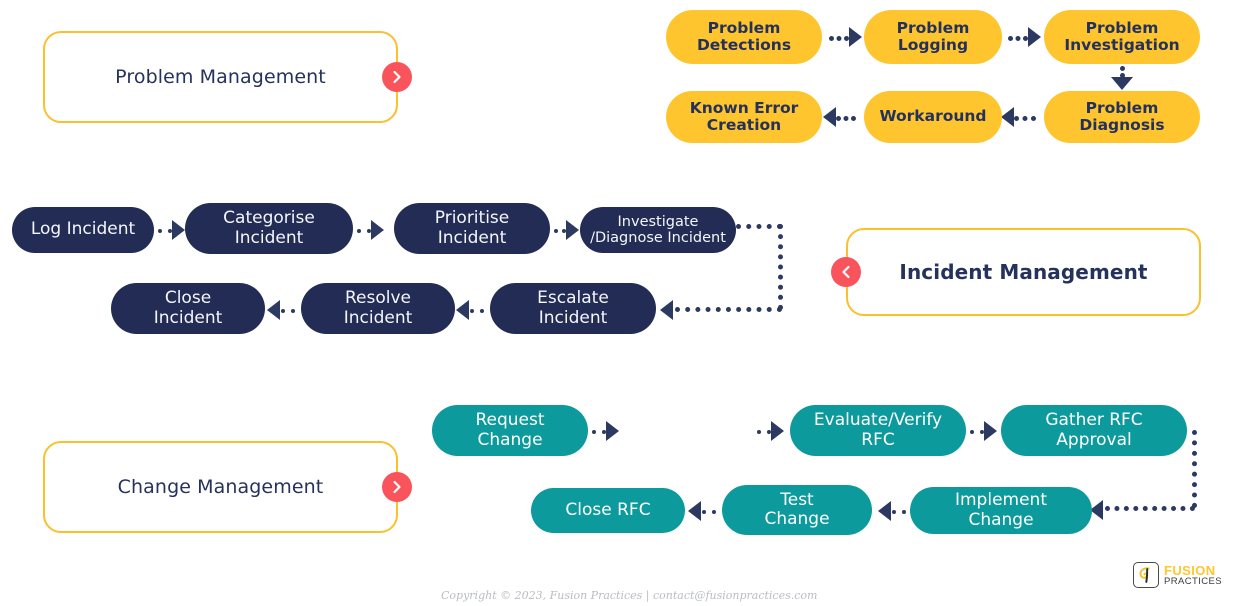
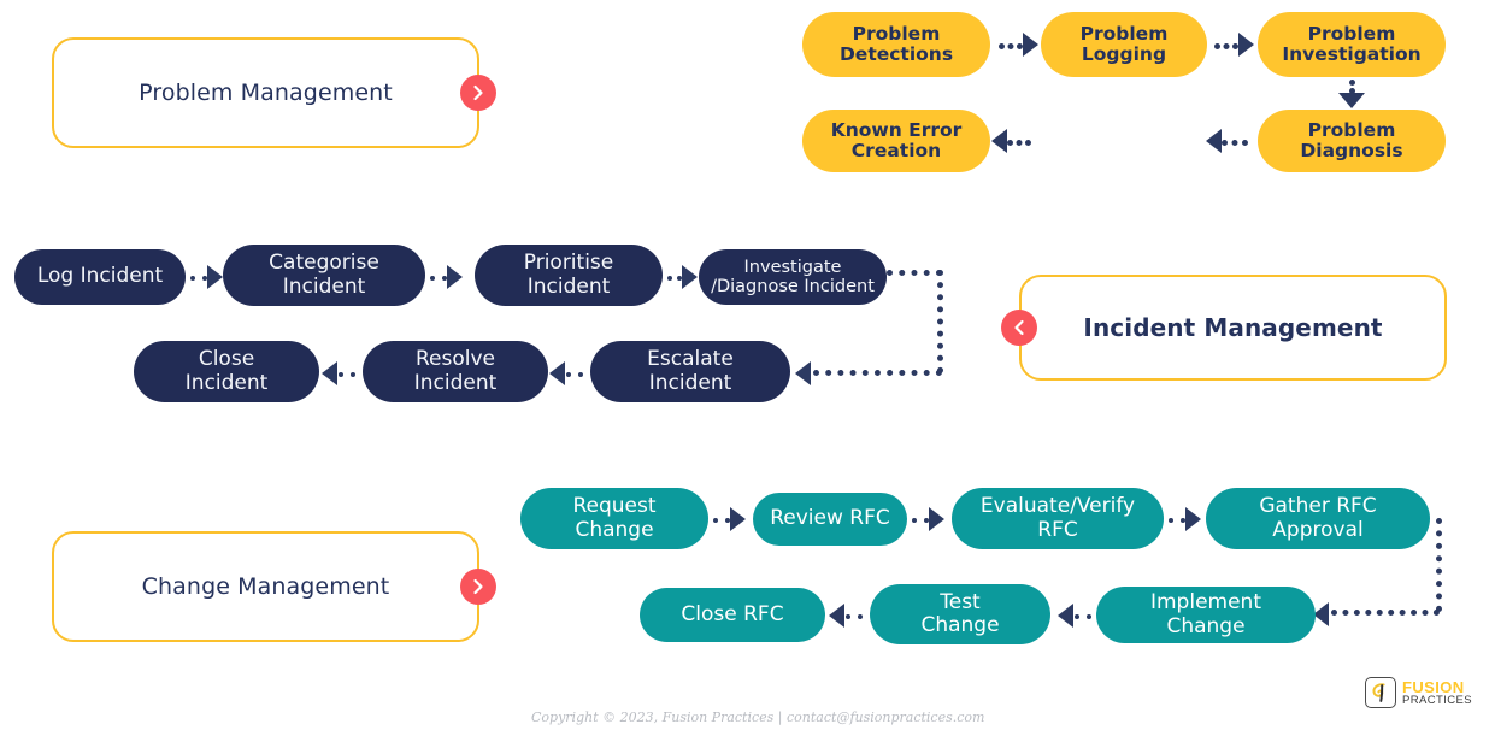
  Problem Management
  Problem
  Detections
  Problem
  Logging
  Problem
  Investigation
  Problem
  Diagnosis
- Workaround
  Known Error
  Creation
  Incident Management
  Log Incident
  Categorise
  Incident
  Prioritise
  Incident
  Investigate
  /Diagnose Incident
  Escalate
  Incident
  Resolve
  Incident
  Close
  Incident
  Change Management
  Request
  Change
+ Review RFC
  Evaluate/Verify
  RFC
  Gather RFC
  Approval
  Implement Change
  Test
  Change
  Close RFC
  Copyright © 2023, Fusion Practices | contact@fusionpractices.com
  FUSION
  PRACTICES
